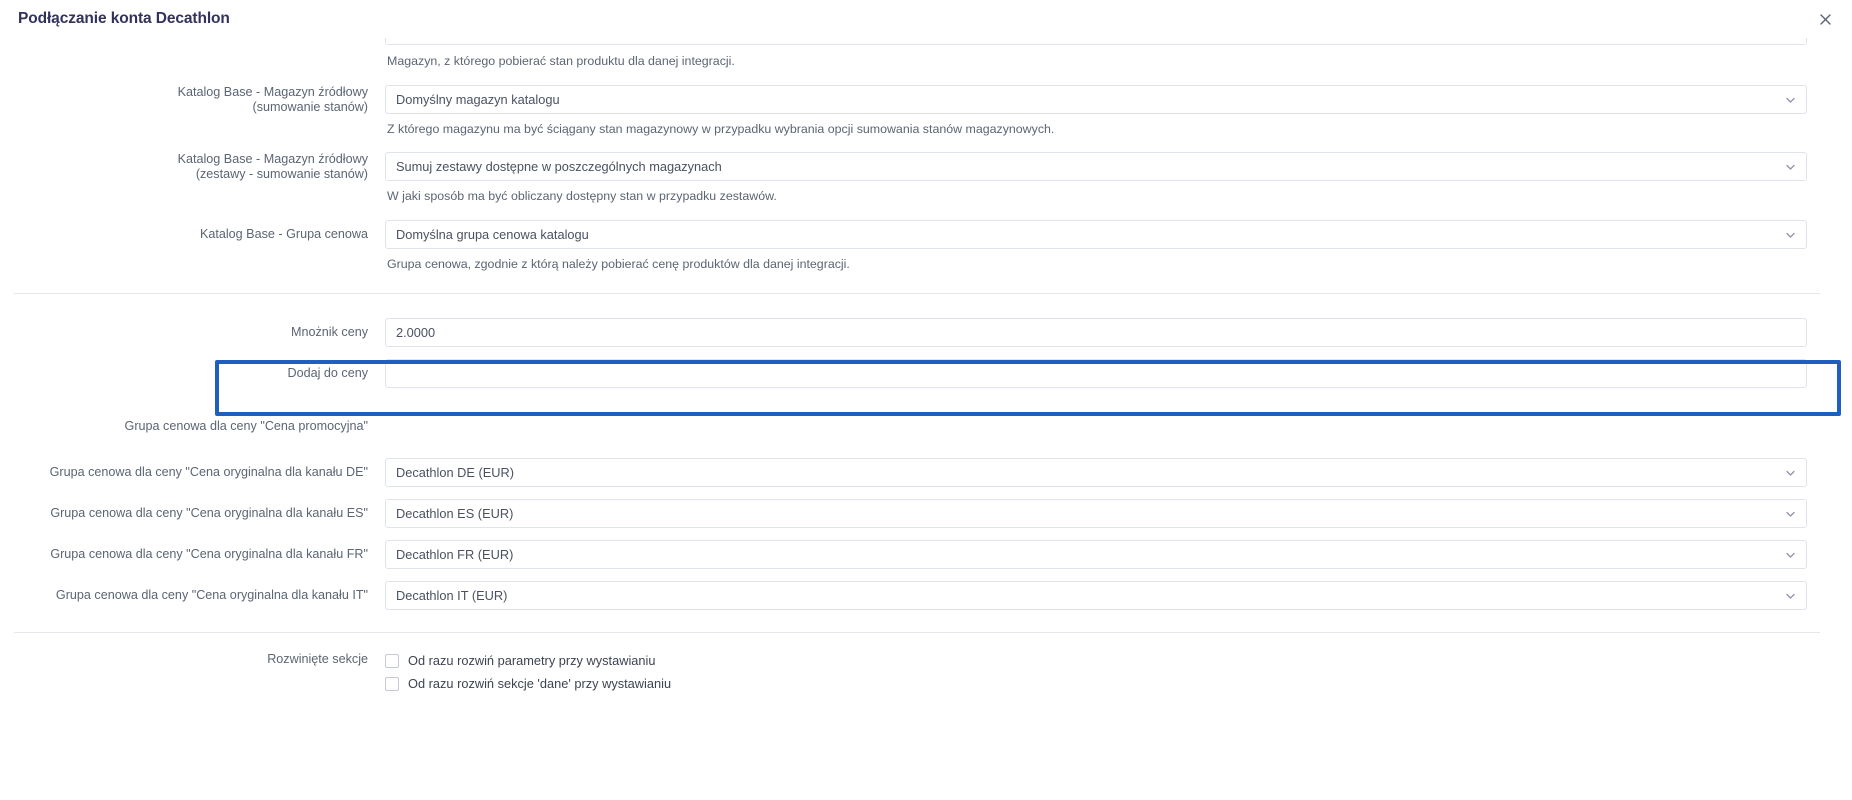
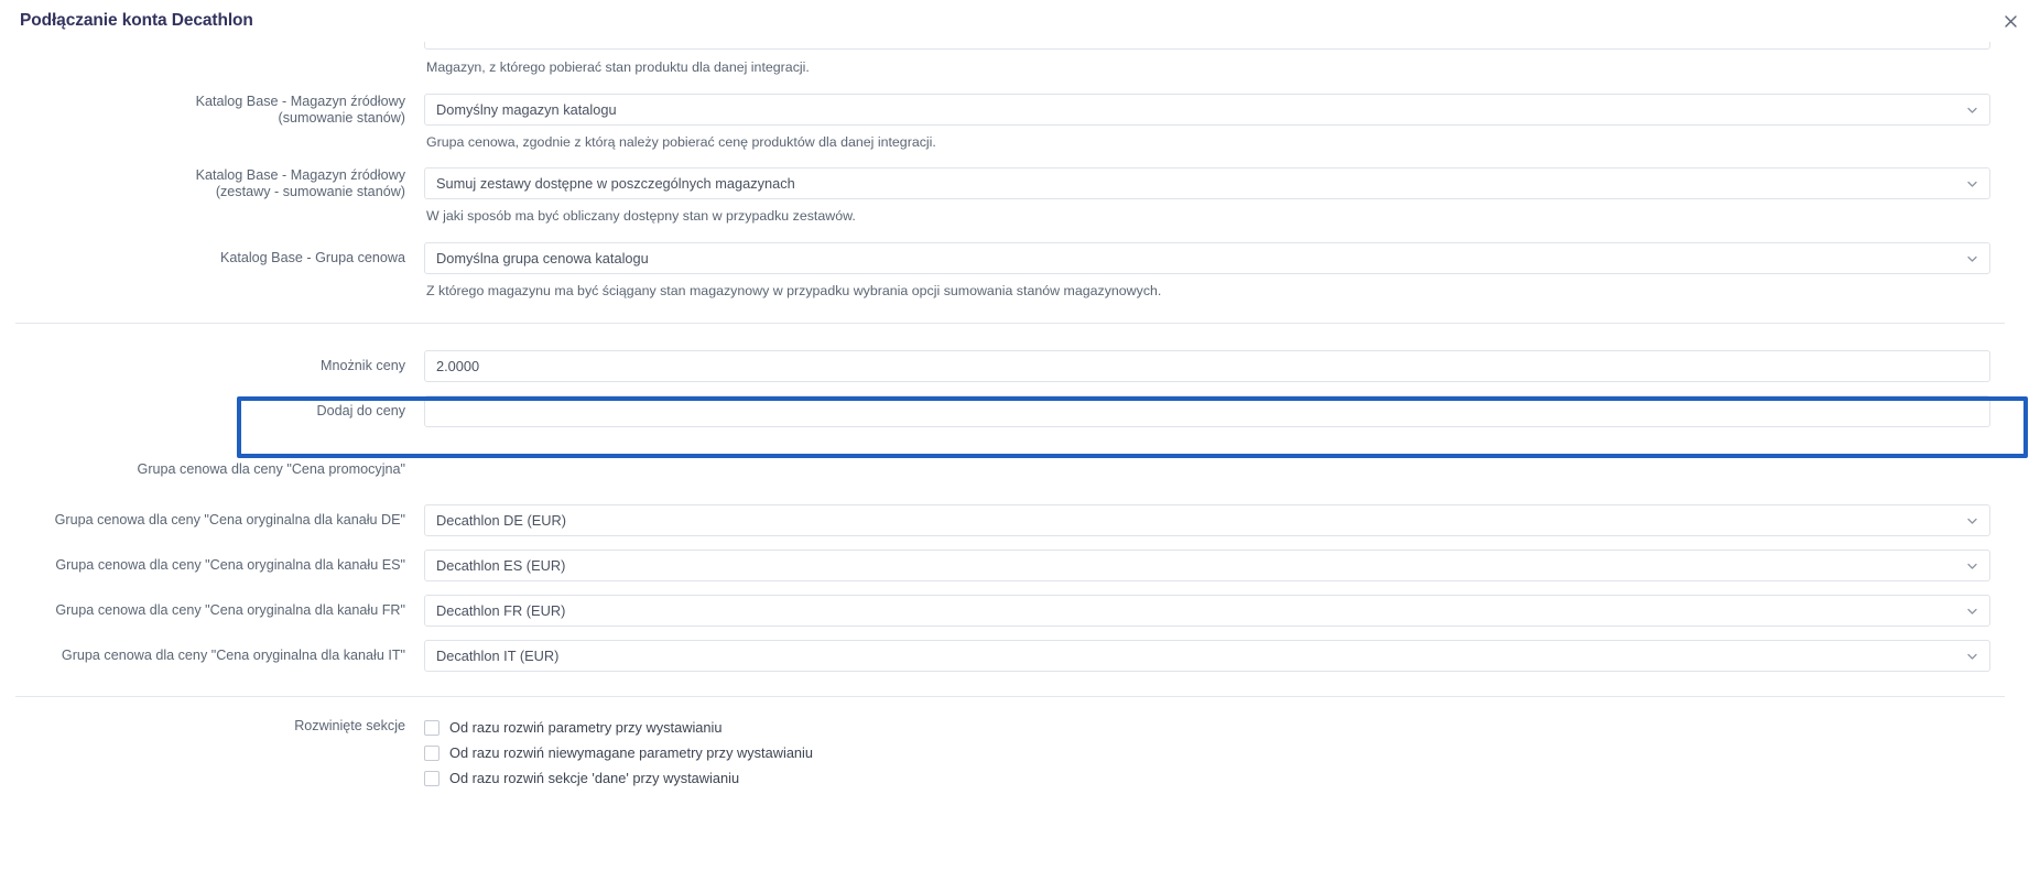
  Podłączanie konta Decathlon
  Magazyn, z którego pobierać stan produktu dla danej integracji.
  Katalog Base - Magazyn źródłowy
  (sumowanie stanów)
  Domyślny magazyn katalogu
- Z którego magazynu ma być ściągany stan magazynowy w przypadku wybrania opcji sumowania stanów magazynowych.
+ Grupa cenowa, zgodnie z którą należy pobierać cenę produktów dla danej integracji.
  Katalog Base - Magazyn źródłowy
  (zestawy - sumowanie stanów)
  Sumuj zestawy dostępne w poszczególnych magazynach
  W jaki sposób ma być obliczany dostępny stan w przypadku zestawów.
  Katalog Base - Grupa cenowa
  Domyślna grupa cenowa katalogu
- Grupa cenowa, zgodnie z którą należy pobierać cenę produktów dla danej integracji.
+ Z którego magazynu ma być ściągany stan magazynowy w przypadku wybrania opcji sumowania stanów magazynowych.
  Mnożnik ceny
  2.0000
  Dodaj do ceny
  Grupa cenowa dla ceny "Cena promocyjna"
  Grupa cenowa dla ceny "Cena oryginalna dla kanału DE"
  Decathlon DE (EUR)
  Grupa cenowa dla ceny "Cena oryginalna dla kanału ES"
  Decathlon ES (EUR)
  Grupa cenowa dla ceny "Cena oryginalna dla kanału FR"
  Decathlon FR (EUR)
  Grupa cenowa dla ceny "Cena oryginalna dla kanału IT"
  Decathlon IT (EUR)
  Rozwinięte sekcje
  Od razu rozwiń parametry przy wystawianiu
+ Od razu rozwiń niewymagane parametry przy wystawianiu
  Od razu rozwiń sekcje 'dane' przy wystawianiu
